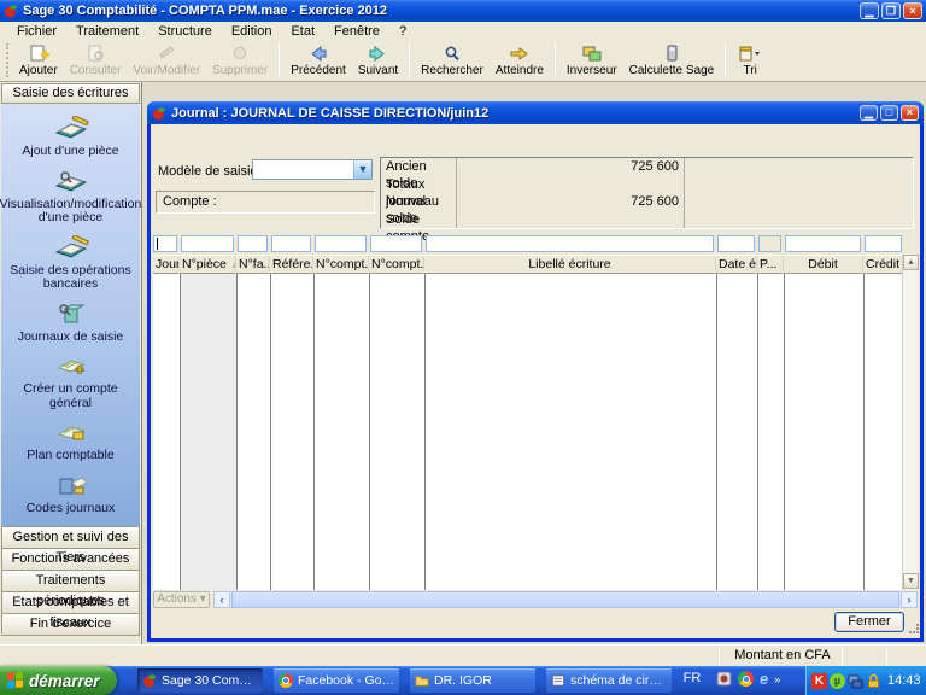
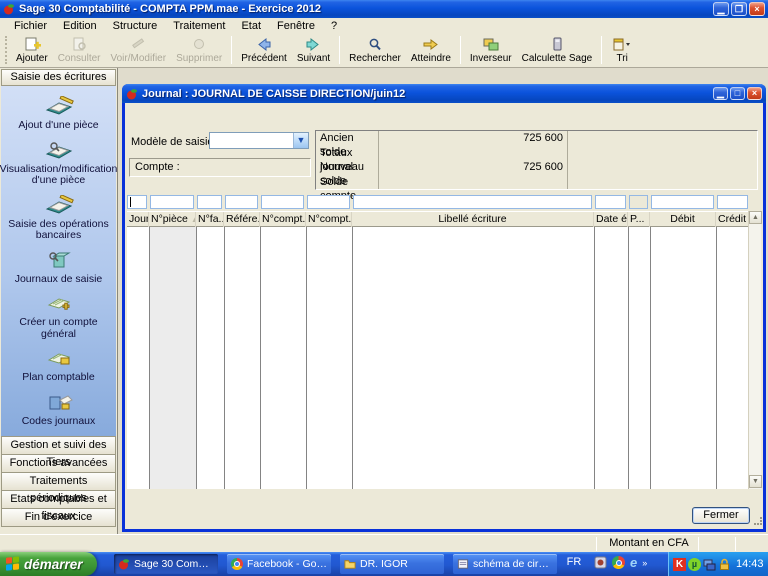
  Sage 30 Comptabilité - COMPTA PPM.mae - Exercice 2012
  ▁
  ❐
  ×
  Fichier
- Traitement
+ Edition
  Structure
- Edition
+ Traitement
  Etat
  Fenêtre
  ?
  Ajouter
  Consulter
  Voir/Modifier
  Supprimer
  Précédent
  Suivant
  Rechercher
  Atteindre
  Inverseur
  Calculette Sage
  Tri
  Saisie des écritures
  Ajout d'une pièce
  Visualisation/modification d'une pièce
  Saisie des opérations bancaires
  Journaux de saisie
  Créer un compte général
  Plan comptable
  Codes journaux
  Gestion et suivi des
  Fonctions avancées
  Etats comptables et
  Fin d'exercice
  Journal : JOURNAL DE CAISSE DIRECTION/juin12
  ▁
  □
  ×
  Modèle de saisi
  ▼
  Compte :
  Ancien solde
  725 600
  Totaux journal
  Nouveau solde
  725 600
  Jour
  N°pièce ▲
  N°fa..
  Référe.
  N°compt.
  N°compt.
  Libellé écriture
  P...
  Débit
  Crédit
- Actions ▾
- ‹
- ›
  Fermer
  Montant en CFA
  démarrer
  Facebook - Goog
  DR. IGOR
  schéma de circul
  FR
  e
  »
  K
  µ
  14:43
